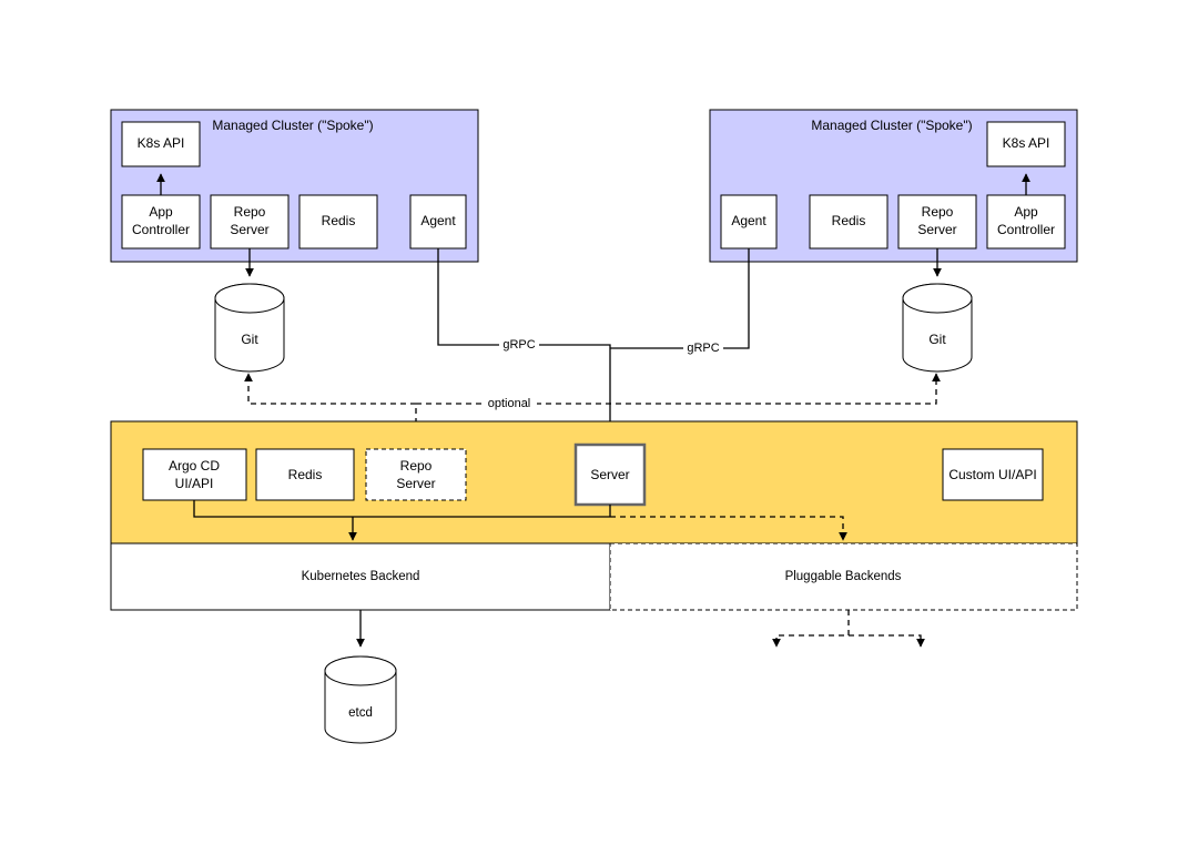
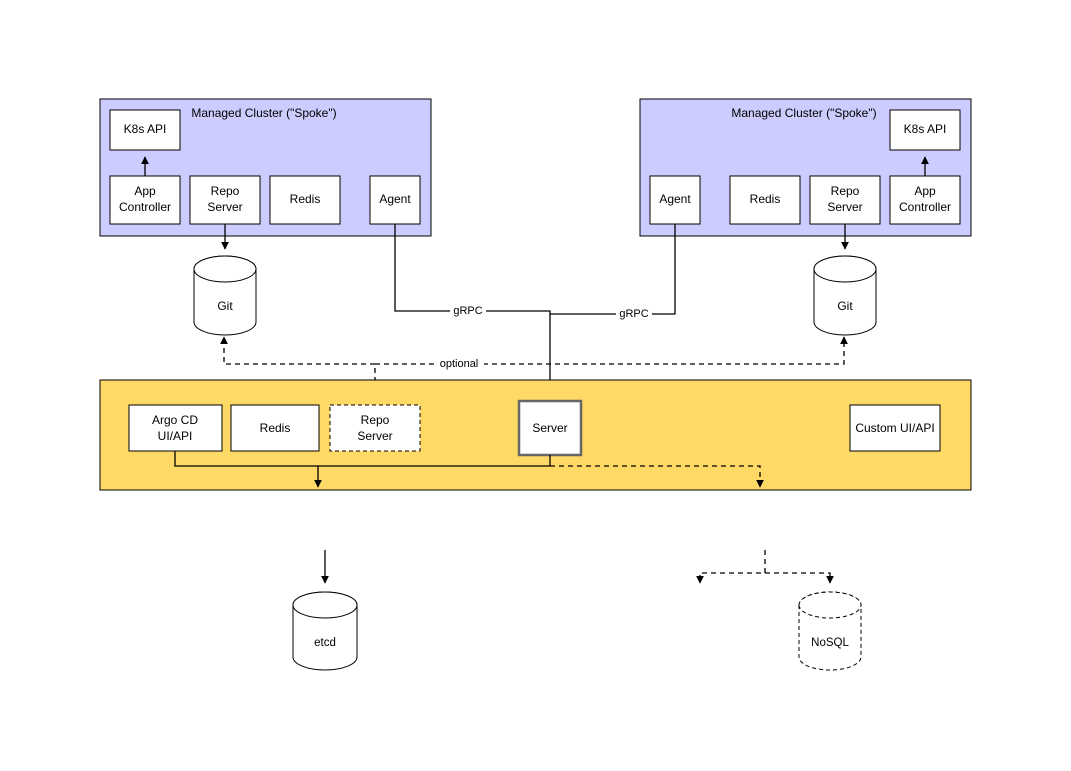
  Managed Cluster ("Spoke")
  K8s API
  App
  Controller
  Repo
  Server
  Redis
  Agent
  Managed Cluster ("Spoke")
  K8s API
  Agent
  Redis
  Repo
  Server
  App
  Controller
  Git
  Git
  gRPC
  gRPC
  optional
  Argo CD
  UI/API
  Redis
  Repo
  Server
  Server
  Custom UI/API
- Kubernetes Backend
- Pluggable Backends
  etcd
+ NoSQL
